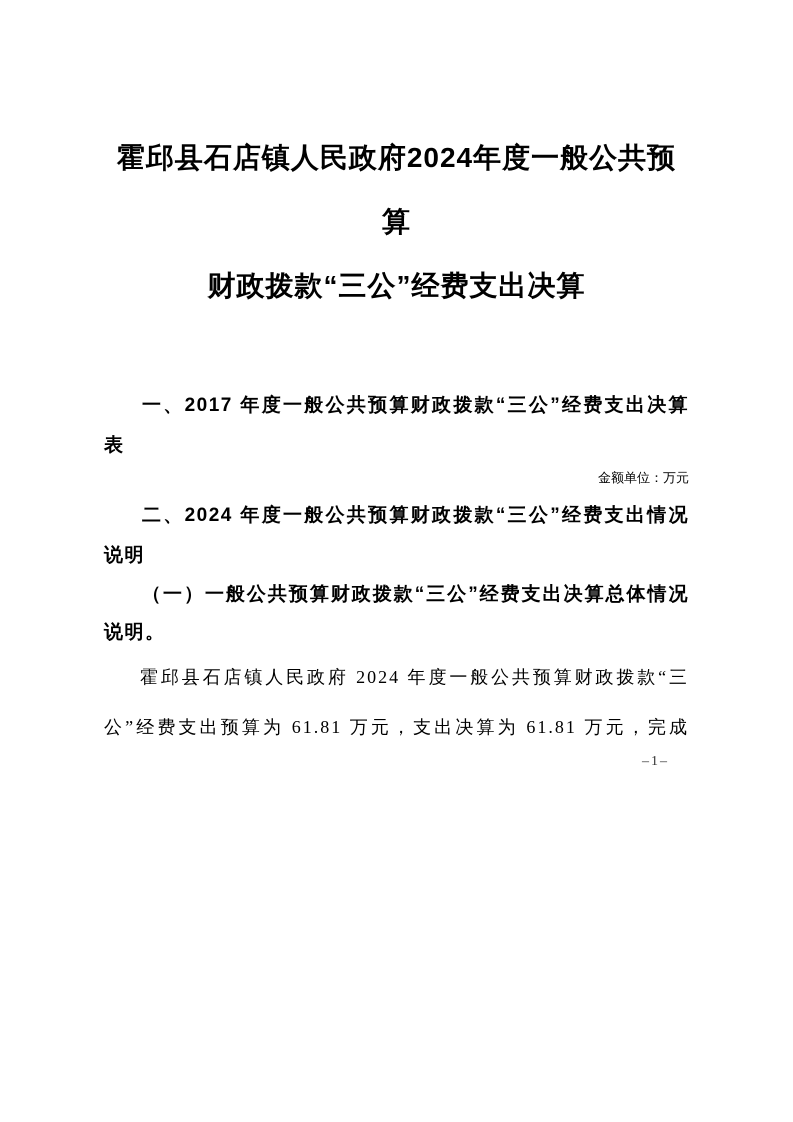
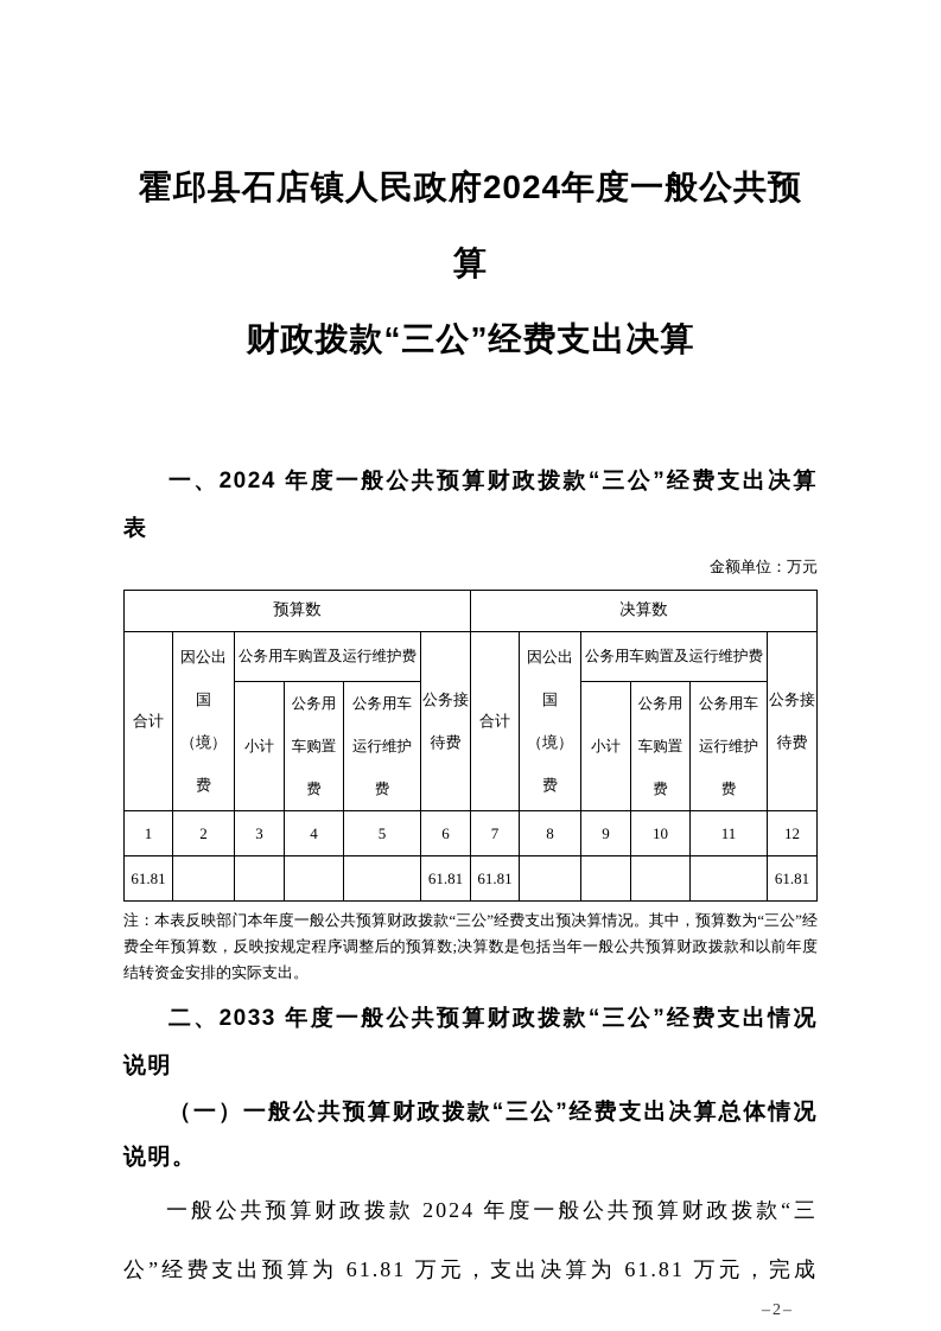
  霍邱县石店镇人民政府2024年度一般公共预算
  财政拨款“三公”经费支出决算
- 一、2017 年度一般公共预算财政拨款“三公”经费支出决算表
+ 一、2024 年度一般公共预算财政拨款“三公”经费支出决算表
  金额单位：万元
+ 预算数	决算数
+ 合计	因公出国（境）费	公务用车购置及运行维护费	公务接待费	合计	因公出国（境）费	公务用车购置及运行维护费	公务接待费
+ 小计	公务用车购置费	公务用车运行维护费	小计	公务用车购置费	公务用车运行维护费
+ 1	2	3	4	5	6	7	8	9	10	11	12
+ 61.81					61.81	61.81					61.81
+ 注：本表反映部门本年度一般公共预算财政拨款“三公”经费支出预决算情况。其中，预算数为“三公”经费全年预算数，反映按规定程序调整后的预算数;决算数是包括当年一般公共预算财政拨款和以前年度结转资金安排的实际支出。
- 二、2024 年度一般公共预算财政拨款“三公”经费支出情况说明
+ 二、2033 年度一般公共预算财政拨款“三公”经费支出情况说明
  （一）一般公共预算财政拨款“三公”经费支出决算总体情况说明。
- 霍邱县石店镇人民政府 2024 年度一般公共预算财政拨款“三公”经费支出预算为 61.81 万元，支出决算为 61.81 万元，完成
+ 一般公共预算财政拨款 2024 年度一般公共预算财政拨款“三公”经费支出预算为 61.81 万元，支出决算为 61.81 万元，完成
- –1–
+ –2–
